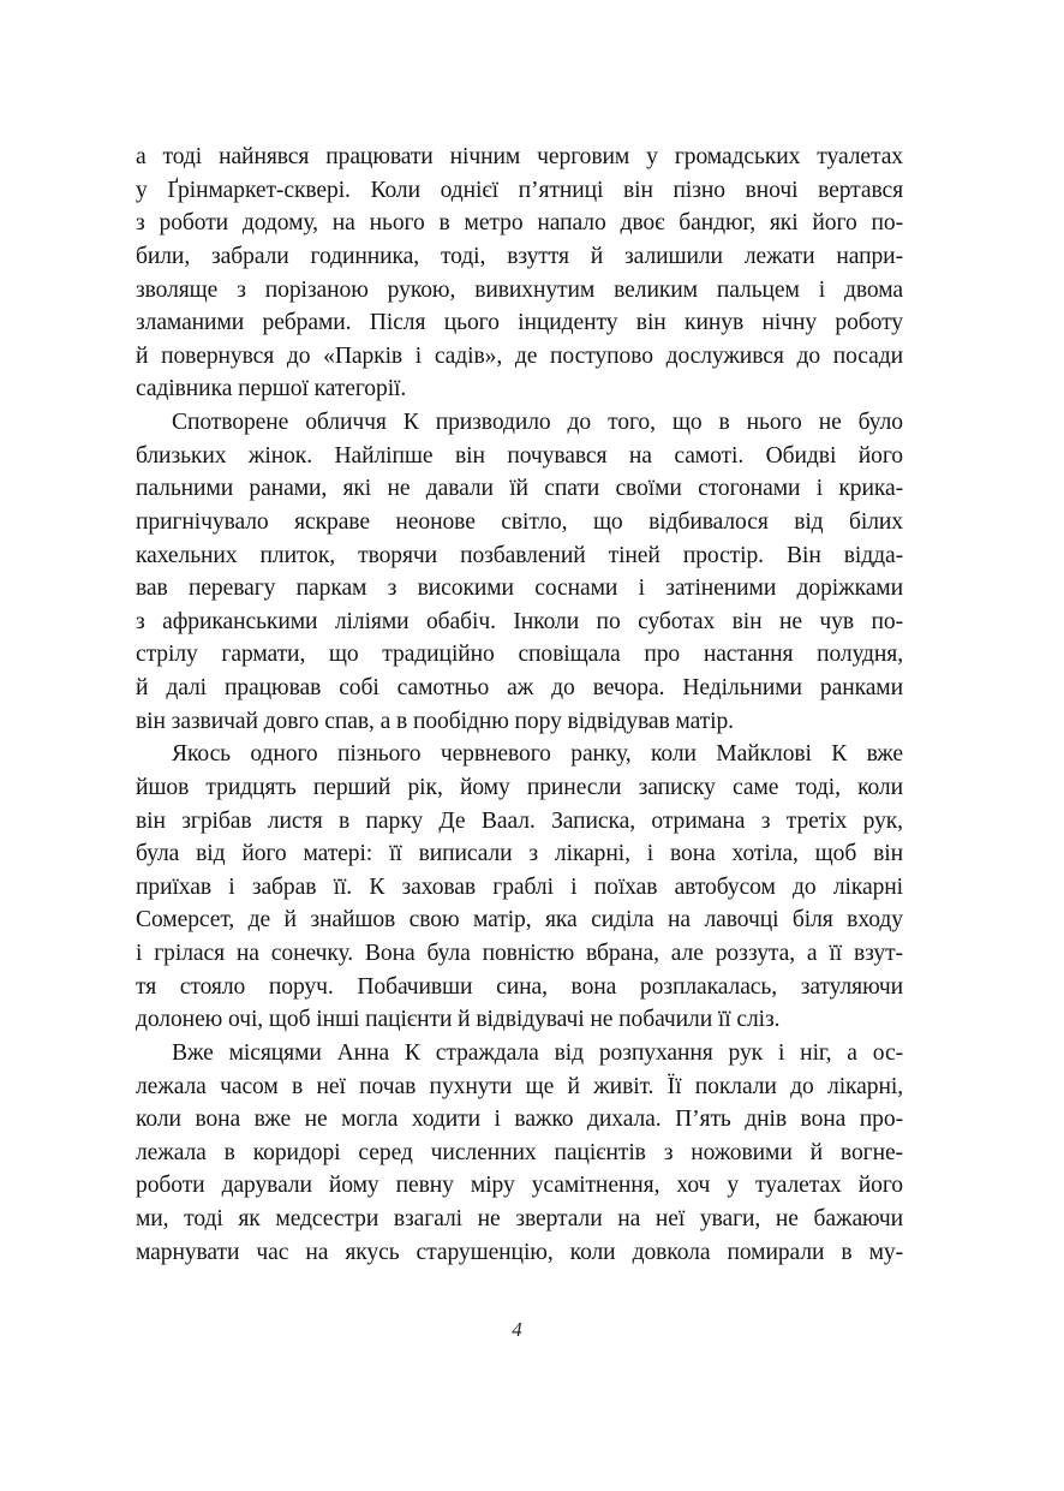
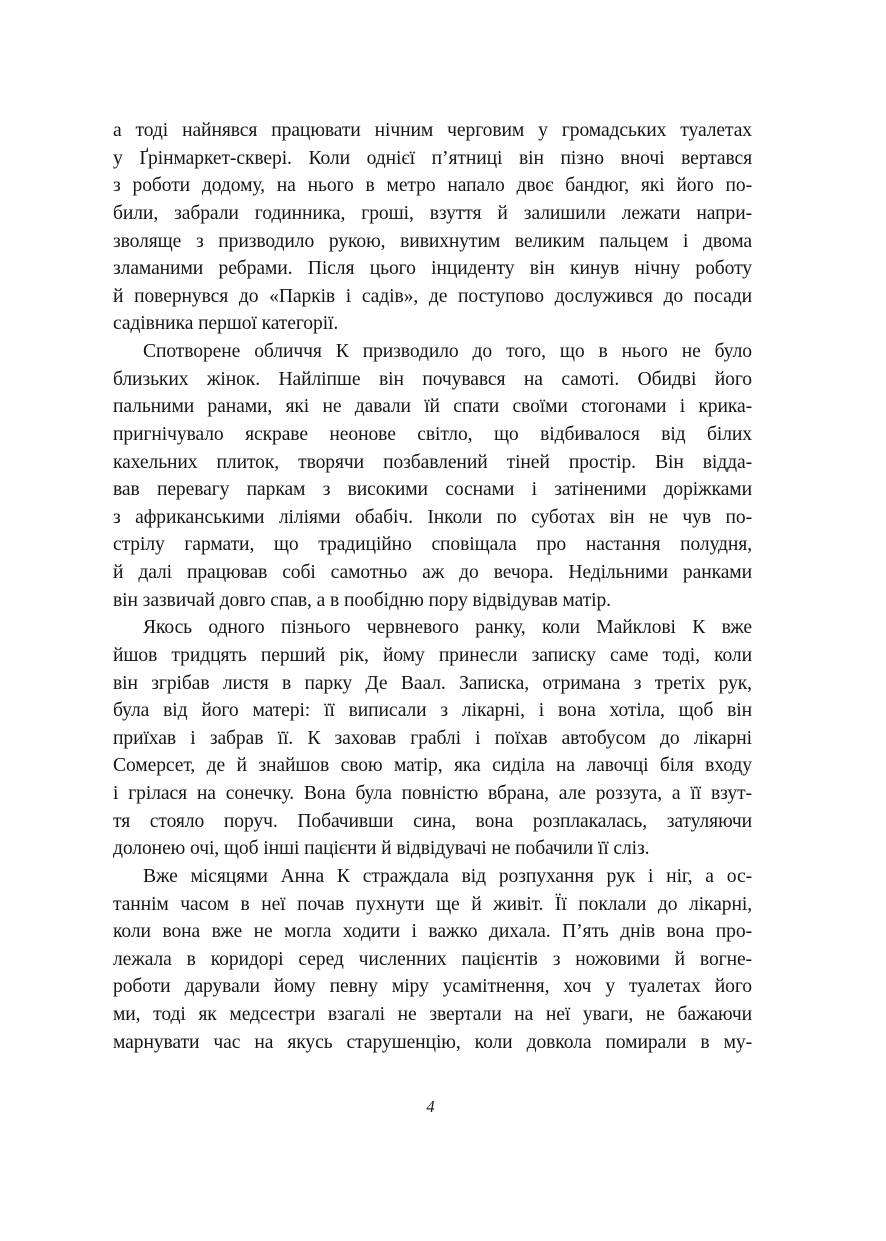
  а тоді найнявся працювати нічним черговим у громадських туалетах
  у Ґрінмаркет-сквері. Коли однієї п’ятниці він пізно вночі вертався
  з роботи додому, на нього в метро напало двоє бандюг, які його по-
- били, забрали годинника, тоді, взуття й залишили лежати напри-
+ били, забрали годинника, гроші, взуття й залишили лежати напри-
- зволяще з порізаною рукою, вивихнутим великим пальцем і двома
+ зволяще з призводило рукою, вивихнутим великим пальцем і двома
  зламаними ребрами. Після цього інциденту він кинув нічну роботу
  й повернувся до «Парків і садів», де поступово дослужився до посади
  садівника першої категорії.
  Спотворене обличчя К призводило до того, що в нього не було
  близьких жінок. Найліпше він почувався на самоті. Обидві його
  пальними ранами, які не давали їй спати своїми стогонами і крика-
  пригнічувало яскраве неонове світло, що відбивалося від білих
  кахельних плиток, творячи позбавлений тіней простір. Він відда-
  вав перевагу паркам з високими соснами і затіненими доріжками
  з африканськими ліліями обабіч. Інколи по суботах він не чув по-
  стрілу гармати, що традиційно сповіщала про настання полудня,
  й далі працював собі самотньо аж до вечора. Недільними ранками
  він зазвичай довго спав, а в пообідню пору відвідував матір.
  Якось одного пізнього червневого ранку, коли Майклові К вже
  йшов тридцять перший рік, йому принесли записку саме тоді, коли
  він згрібав листя в парку Де Ваал. Записка, отримана з третіх рук,
  була від його матері: її виписали з лікарні, і вона хотіла, щоб він
  приїхав і забрав її. К заховав граблі і поїхав автобусом до лікарні
  Сомерсет, де й знайшов свою матір, яка сиділа на лавочці біля входу
  і грілася на сонечку. Вона була повністю вбрана, але роззута, а її взут-
  тя стояло поруч. Побачивши сина, вона розплакалась, затуляючи
  долонею очі, щоб інші пацієнти й відвідувачі не побачили її сліз.
  Вже місяцями Анна К страждала від розпухання рук і ніг, а ос-
- лежала часом в неї почав пухнути ще й живіт. Її поклали до лікарні,
+ таннім часом в неї почав пухнути ще й живіт. Її поклали до лікарні,
  коли вона вже не могла ходити і важко дихала. П’ять днів вона про-
  лежала в коридорі серед численних пацієнтів з ножовими й вогне-
  роботи дарували йому певну міру усамітнення, хоч у туалетах його
  ми, тоді як медсестри взагалі не звертали на неї уваги, не бажаючи
  марнувати час на якусь старушенцію, коли довкола помирали в му-
  4
